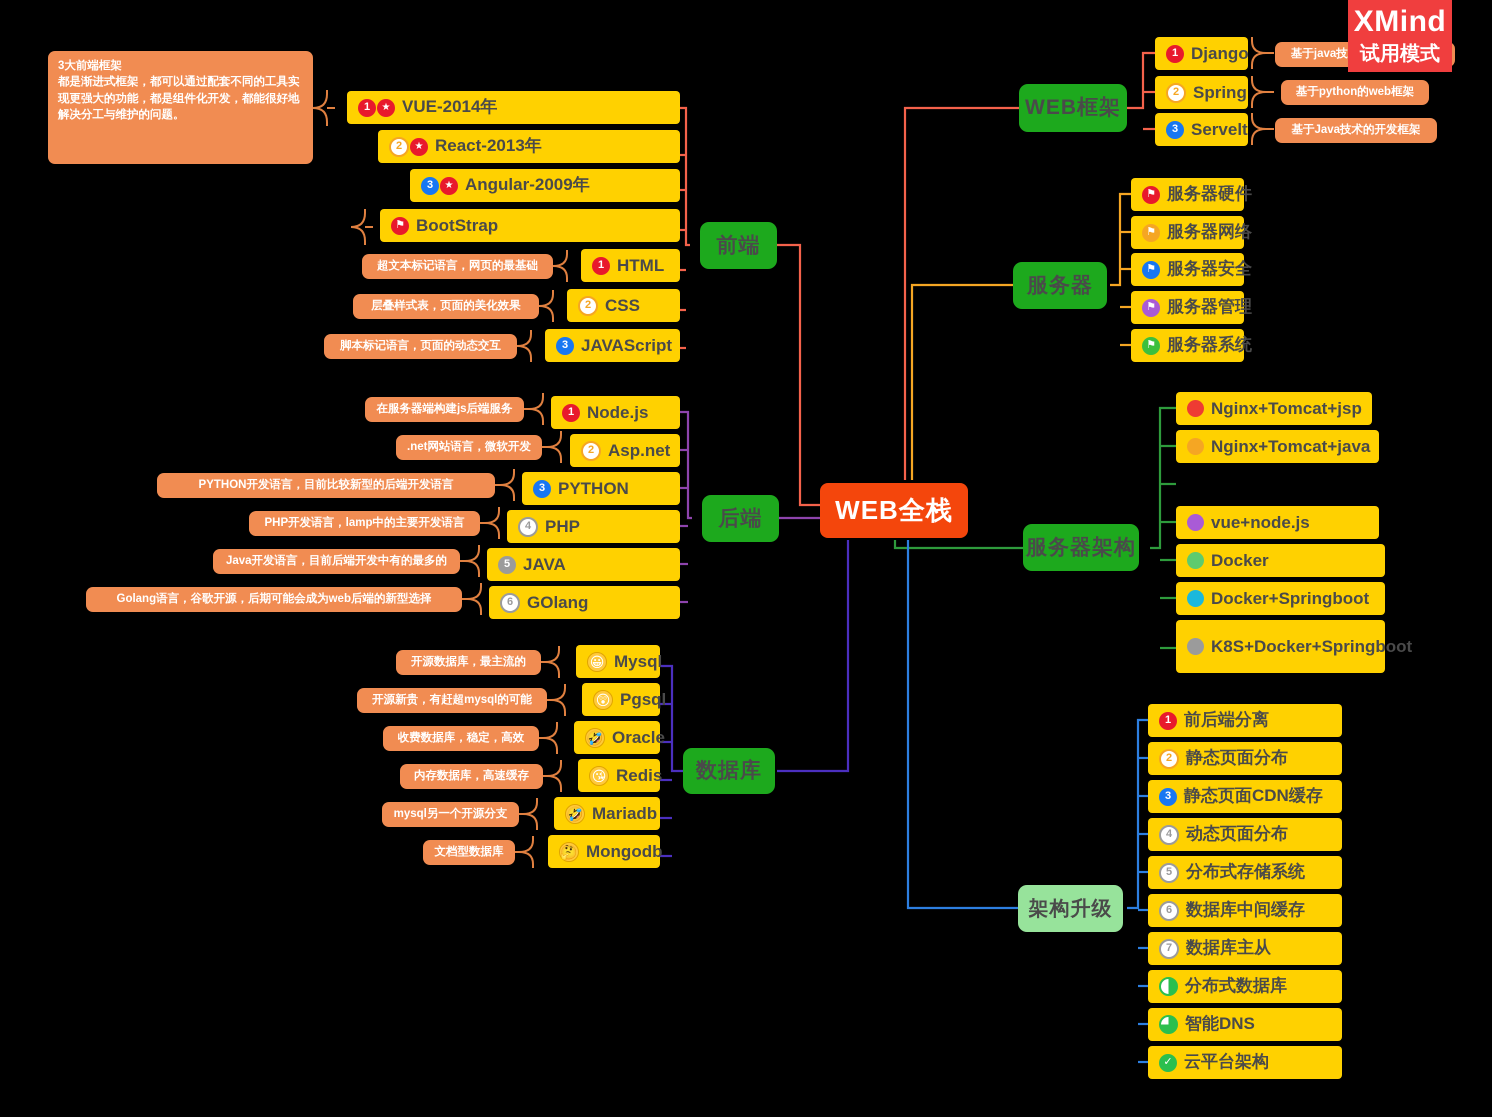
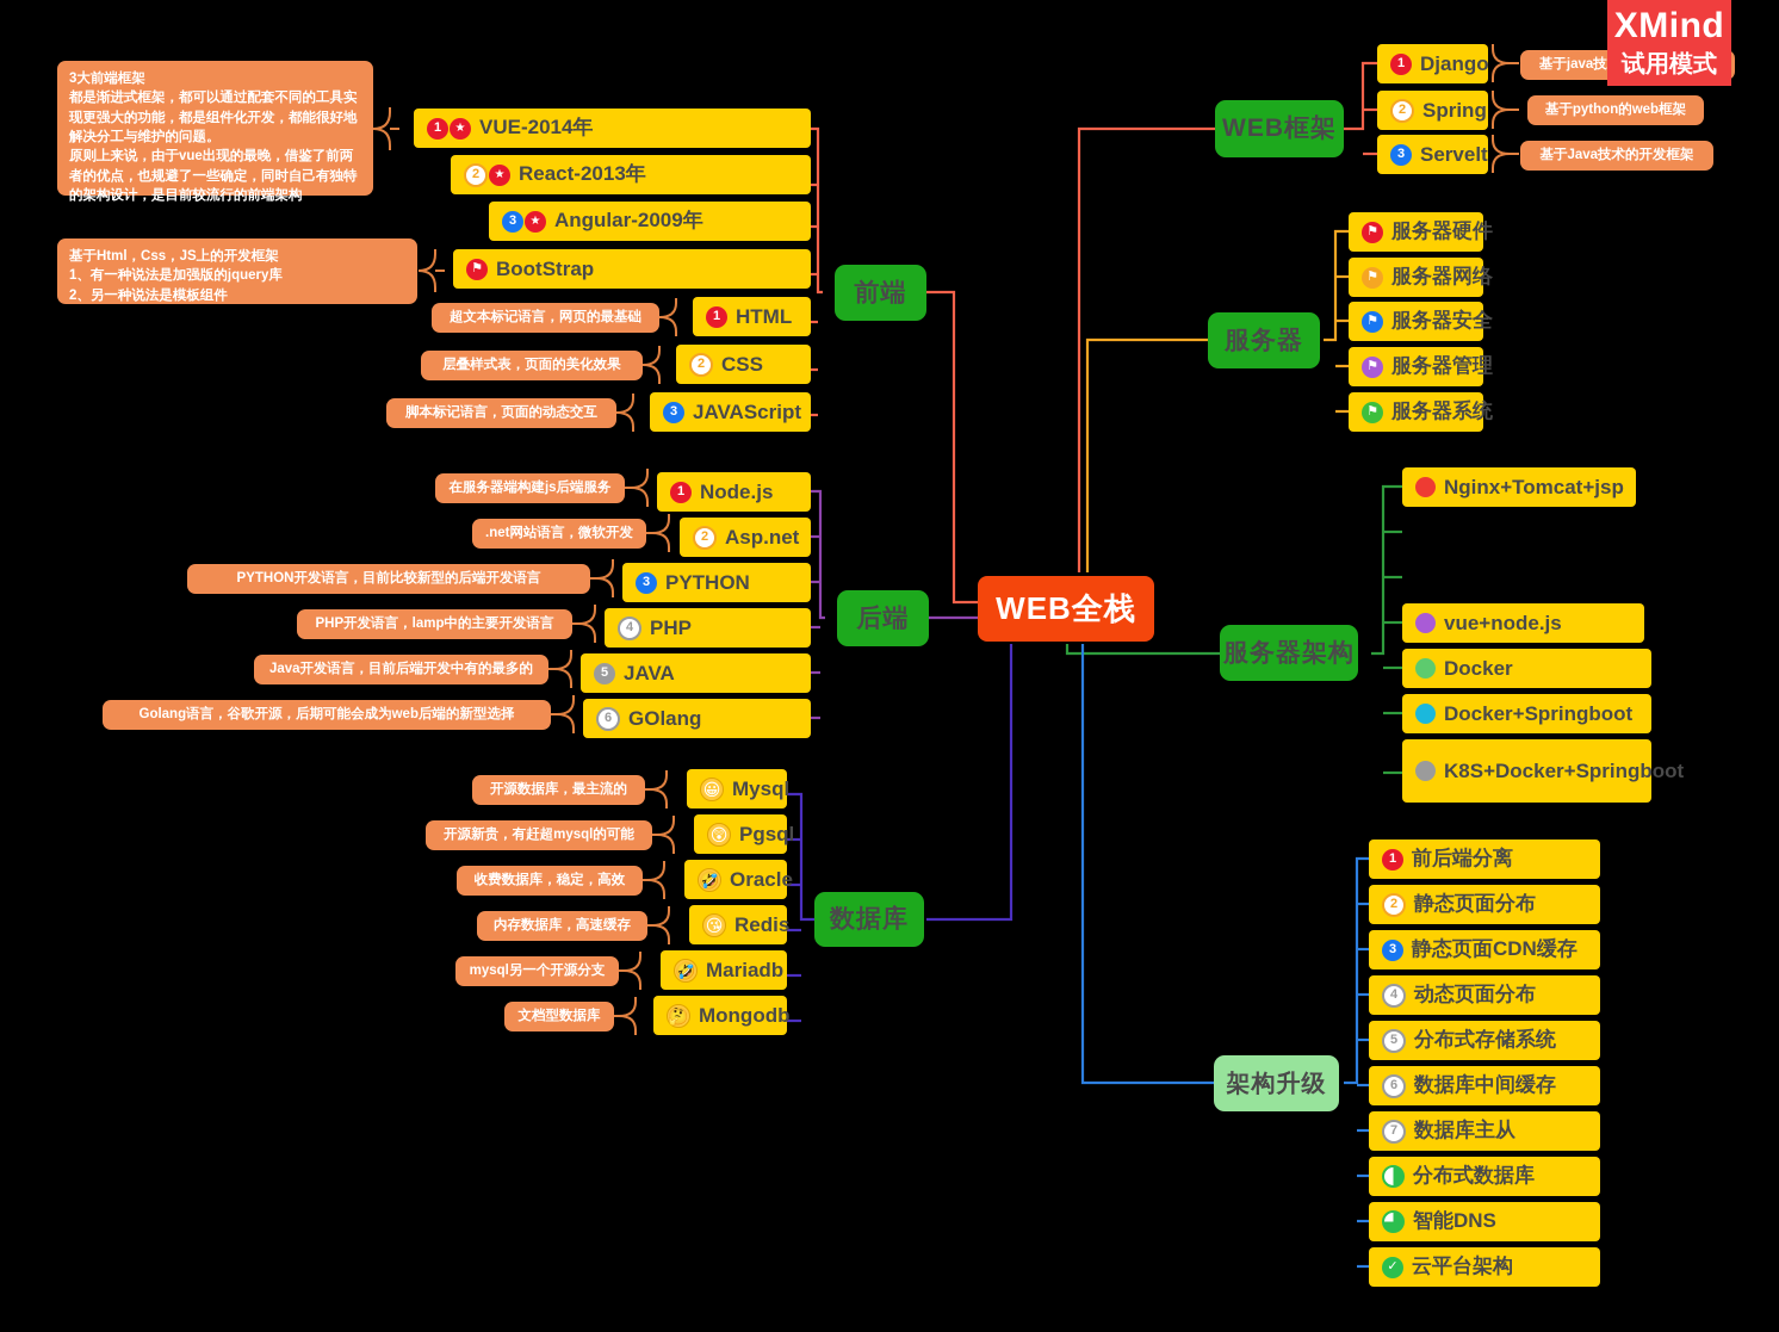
  WEB全栈
  前端
  1
  ★
  VUE-2014年
  2
  ★
  React-2013年
  3
  ★
  Angular-2009年
  ⚑
  BootStrap
  1
  HTML
  2
  CSS
  3
  JAVAScript
  3大前端框架
  都是渐进式框架，都可以通过配套不同的工具实现更强大的功能，都是组件化开发，都能很好地解决分工与维护的问题。
+ 原则上来说，由于vue出现的最晚，借鉴了前两者的优点，也规避了一些确定，同时自己有独特的架构设计，是目前较流行的前端架构
+ 基于Html，Css，JS上的开发框架
+ 1、有一种说法是加强版的jquery库
+ 2、另一种说法是模板组件
  超文本标记语言，网页的最基础
  层叠样式表，页面的美化效果
  脚本标记语言，页面的动态交互
  后端
  1
  Node.js
  2
  Asp.net
  3
  PYTHON
  4
  PHP
  5
  JAVA
  6
  GOlang
  在服务器端构建js后端服务
  .net网站语言，微软开发
  PYTHON开发语言，目前比较新型的后端开发语言
  PHP开发语言，lamp中的主要开发语言
  Java开发语言，目前后端开发中有的最多的
  Golang语言，谷歌开源，后期可能会成为web后端的新型选择
  数据库
  😀
  Mysql
  😲
  Pgsql
  🤣
  Oracle
  😘
  Redis
  🤣
  Mariadb
  🤔
  Mongodb
  开源数据库，最主流的
  开源新贵，有赶超mysql的可能
  收费数据库，稳定，高效
  内存数据库，高速缓存
  mysql另一个开源分支
  文档型数据库
  WEB框架
  1
  Django
  2
  Spring
  3
  Servelt
  基于python的web框架
  基于Java技术的开发框架
  服务器
  ⚑
  服务器硬件
  ⚑
  服务器网络
  ⚑
  服务器安全
  ⚑
  服务器管理
  ⚑
  服务器系统
  服务器架构
  Nginx+Tomcat+jsp
- Nginx+Tomcat+java
  vue+node.js
  Docker
  Docker+Springboot
  K8S+Docker+Springboot
  架构升级
  1
  前后端分离
  2
  静态页面分布
  3
  静态页面CDN缓存
  4
  动态页面分布
  5
  分布式存储系统
  6
  数据库中间缓存
  7
  数据库主从
  分布式数据库
  智能DNS
  ✓
  云平台架构
  XMind
  试用模式
